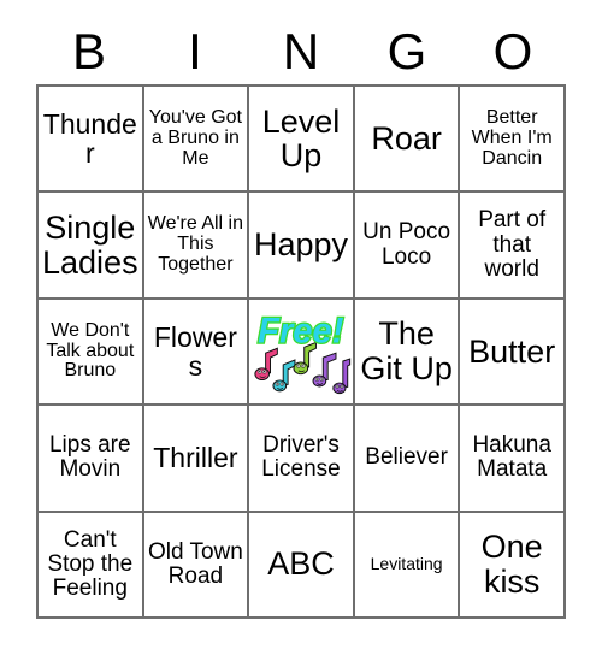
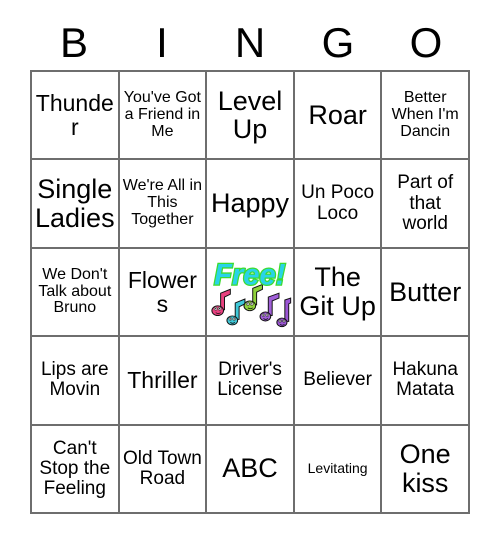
  B
  I
  N
  G
  O
  Thunder
- You've Got a Bruno in Me
+ You've Got a Friend in Me
  Level Up
  Roar
  Better When I'm Dancin
  Single Ladies
  We're All in This Together
  Happy
  Un Poco Loco
  Part of that world
  We Don't Talk about Bruno
  Flowers
  Free!
  The Git Up
  Butter
  Lips are Movin
  Thriller
  Driver's License
  Believer
  Hakuna Matata
  Can't Stop the Feeling
  Old Town Road
  ABC
  Levitating
  One kiss
